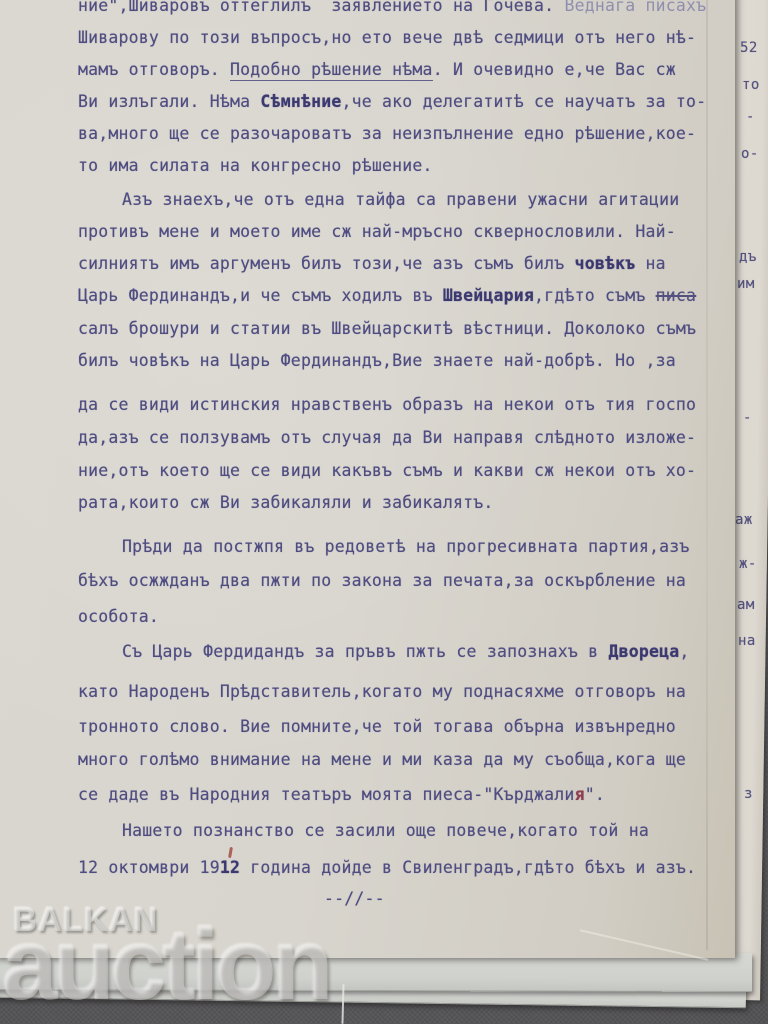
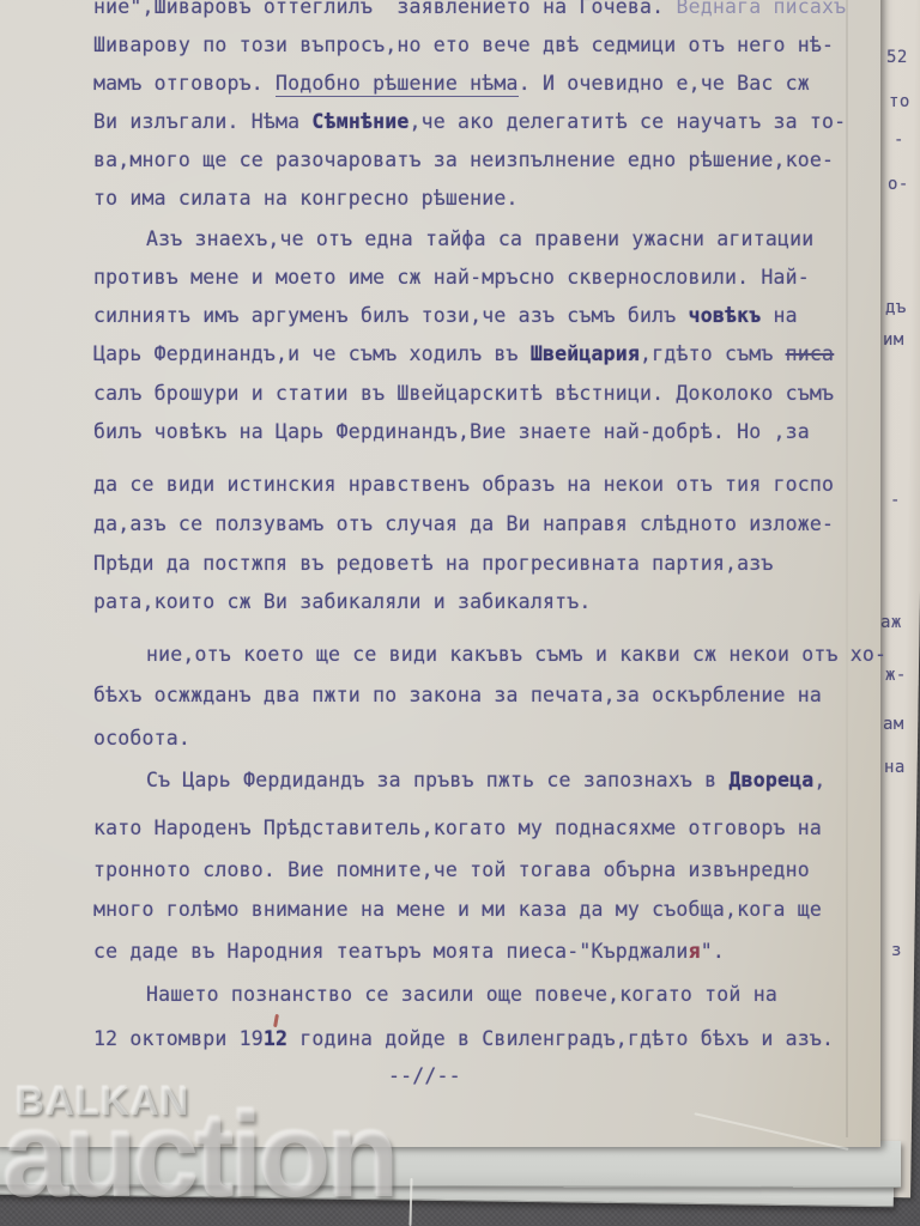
  52
  то
  -
  о-
  дъ
  им
  -
  аж
  ж-
  ам
  на
  з
  ние",Шиваровъ оттеглилъ заявлението на Гочева. Веднага писахъ
  Шиварову по този въпросъ,но ето вече двѣ седмици отъ него нѣ-
  мамъ отговоръ. Подобно рѣшение нѣма. И очевидно е,че Вас сж
  Ви излъгали. Нѣма Сѣмнѣние,че ако делегатитѣ се научатъ за то-
  ва,много ще се разочароватъ за неизпълнение едно рѣшение,кое-
  то има силата на конгресно рѣшение.
  Азъ знаехъ,че отъ една тайфа са правени ужасни агитации
  противъ мене и моето име сж най-мръсно сквернословили. Най-
  силниятъ имъ аргуменъ билъ този,че азъ съмъ билъ човѣкъ на
  Царь Фердинандъ,и че съмъ ходилъ въ Швейцария,гдѣто съмъ писа
  салъ брошури и статии въ Швейцарскитѣ вѣстници. Доколоко съмъ
  билъ човѣкъ на Царь Фердинандъ,Вие знаете най-добрѣ. Но ,за
  да се види истинския нравственъ образъ на некои отъ тия госпо
  да,азъ се ползувамъ отъ случая да Ви направя слѣдното изложе-
- ние,отъ което ще се види какъвъ съмъ и какви сж некои отъ хо-
+ Прѣди да постжпя въ редоветѣ на прогресивната партия,азъ
  рата,които сж Ви забикаляли и забикалятъ.
- Прѣди да постжпя въ редоветѣ на прогресивната партия,азъ
+ ние,отъ което ще се види какъвъ съмъ и какви сж некои отъ хо-
  бѣхъ осжжданъ два пжти по закона за печата,за оскърбление на
  особота.
  Съ Царь Фердидандъ за пръвъ пжть се запознахъ в Двореца,
  като Народенъ Прѣдставитель,когато му поднасяхме отговоръ на
  тронното слово. Вие помните,че той тогава обърна извънредно
  много голѣмо внимание на мене и ми каза да му съобща,кога ще
  се даде въ Народния театъръ моята пиеса-"Кърджалия".
  Нашето познанство се засили още повече,когато той на
  12 октомври 1912 година дойде в Свиленградъ,гдѣто бѣхъ и азъ.
  --//--
  BALKAN
  auction
